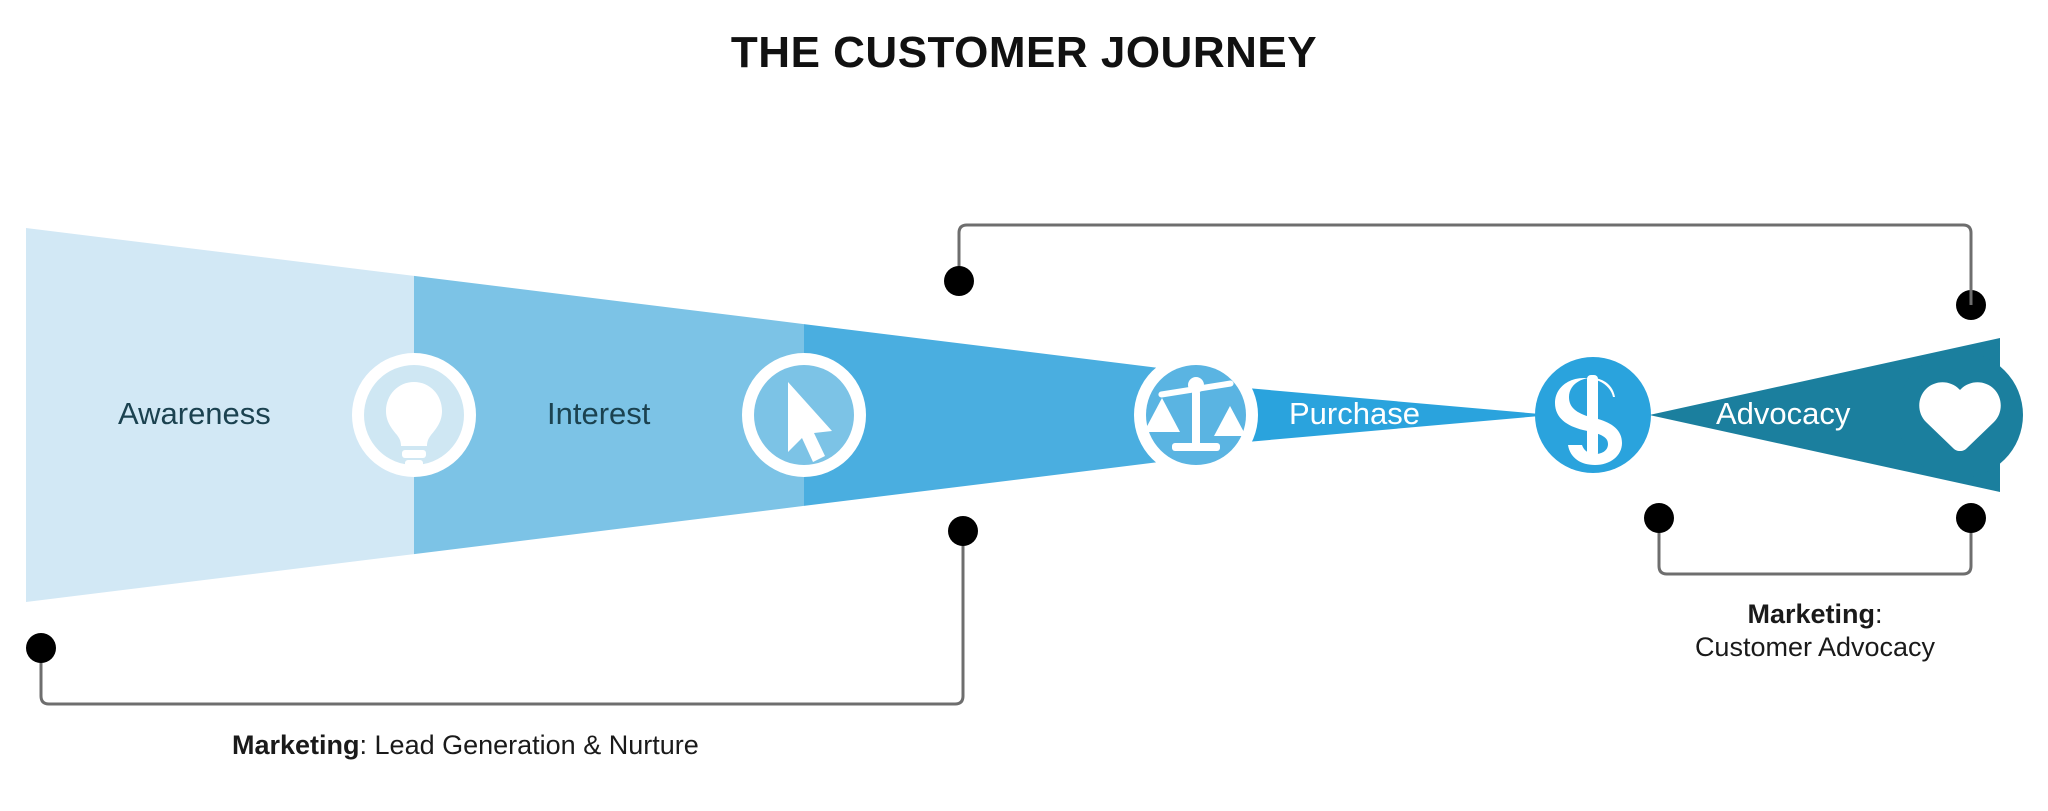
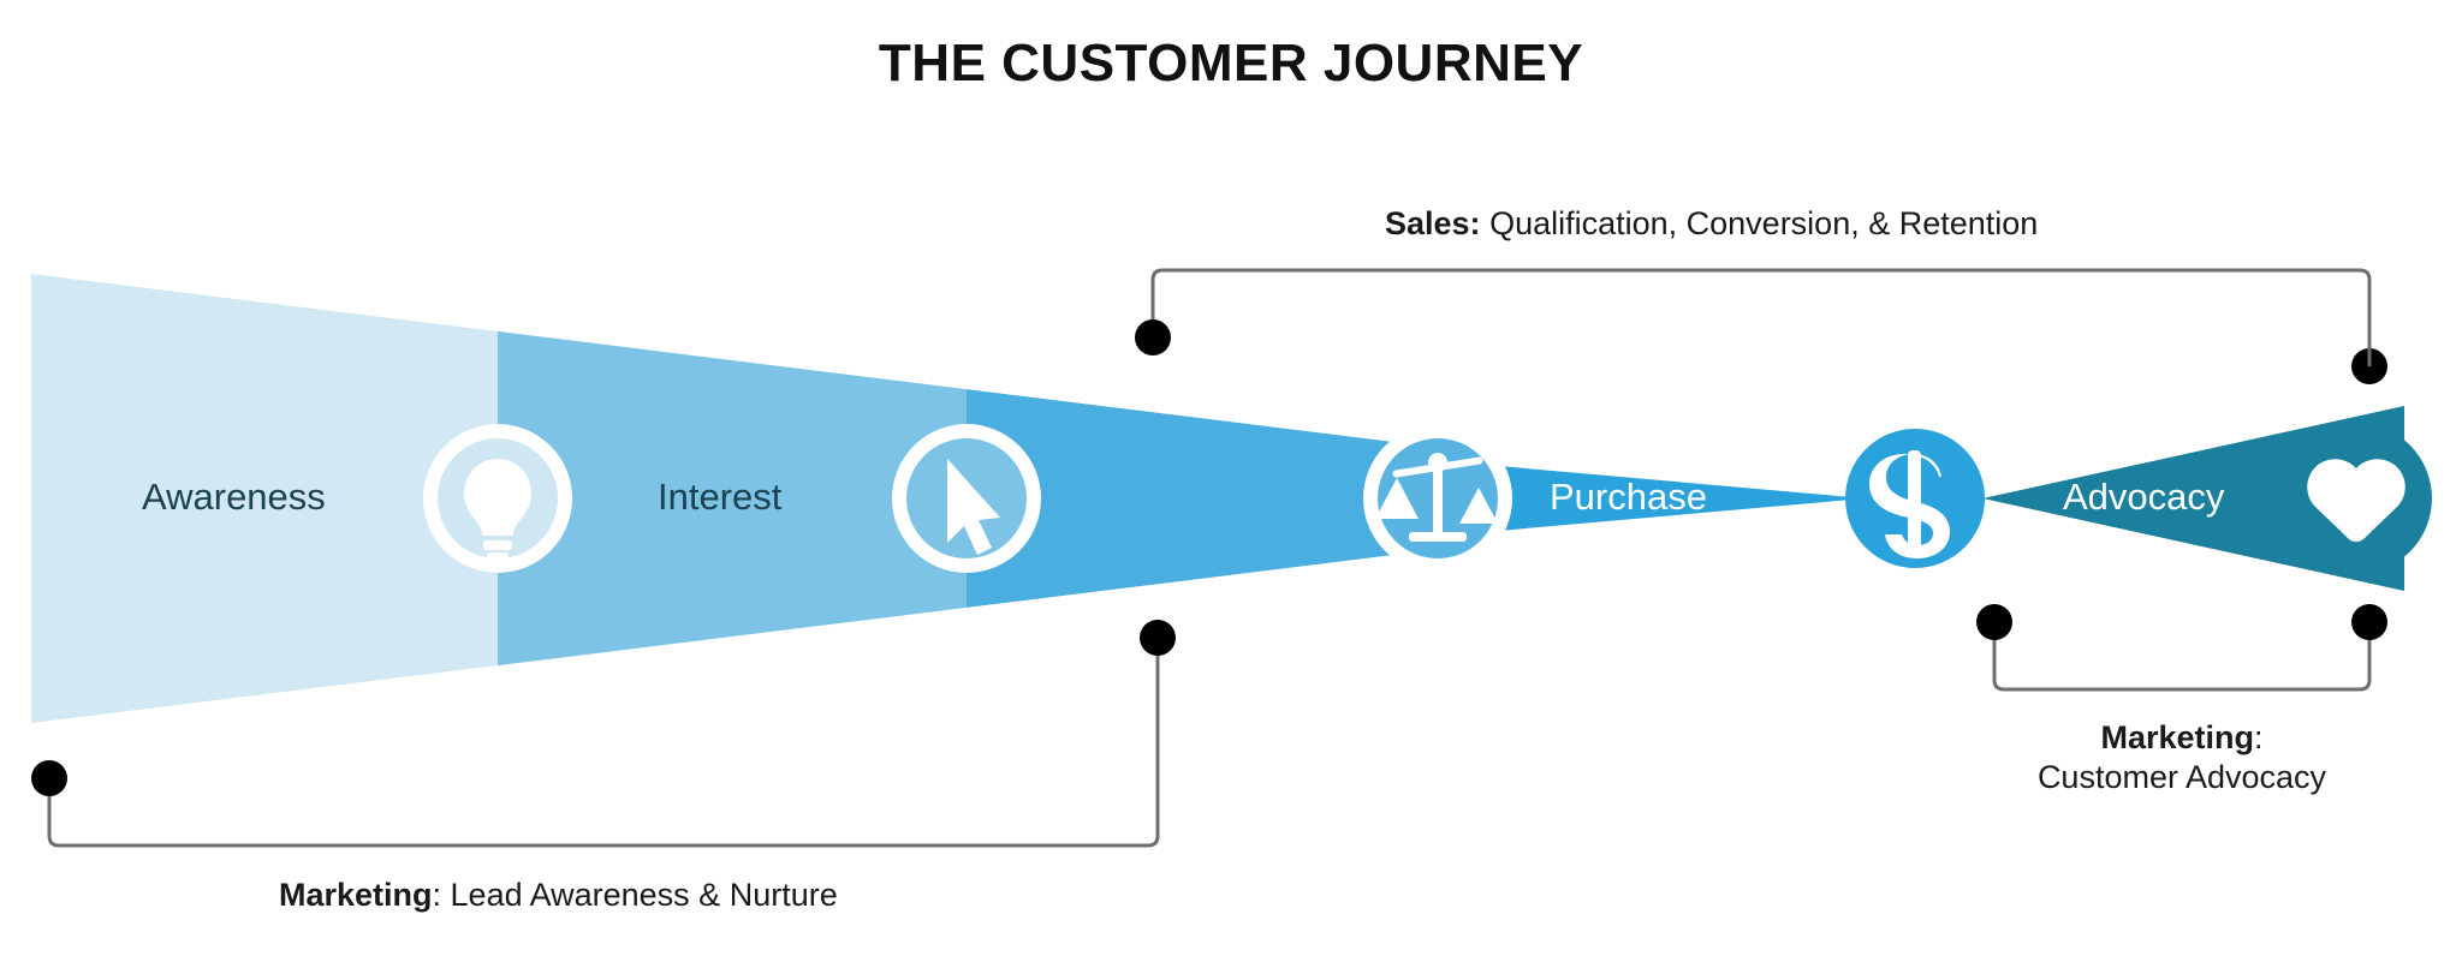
  THE CUSTOMER JOURNEY
  Awareness
  Interest
  Purchase
  Advocacy
+ Sales: Qualification, Conversion, & Retention
- Marketing: Lead Generation & Nurture
+ Marketing: Lead Awareness & Nurture
  Marketing:
  Customer Advocacy
